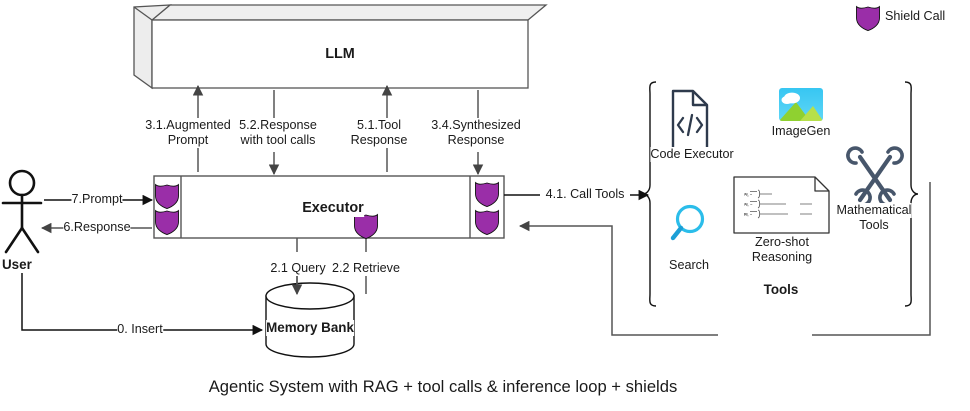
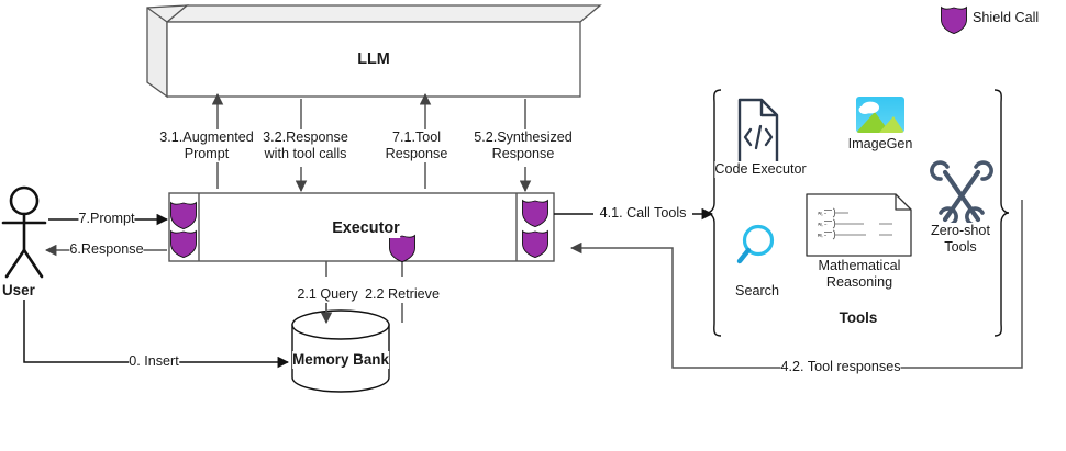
  LLM
  Executor
  Memory Bank
  User
  Tools
  7.Prompt
  6.Response
  0. Insert
  2.1 Query
  2.2 Retrieve
  3.1.Augmented
  Prompt
- 5.2.Response
+ 3.2.Response
  with tool calls
- 5.1.Tool
+ 7.1.Tool
  Response
- 3.4.Synthesized
+ 5.2.Synthesized
  Response
  4.1. Call Tools
+ 4.2. Tool responses
  Code Executor
  ImageGen
  Search
- Zero-shot
+ Mathematical
  Reasoning
- Mathematical
+ Zero-shot
  Tools
  Shield Call
- Agentic System with RAG + tool calls & inference loop + shields
